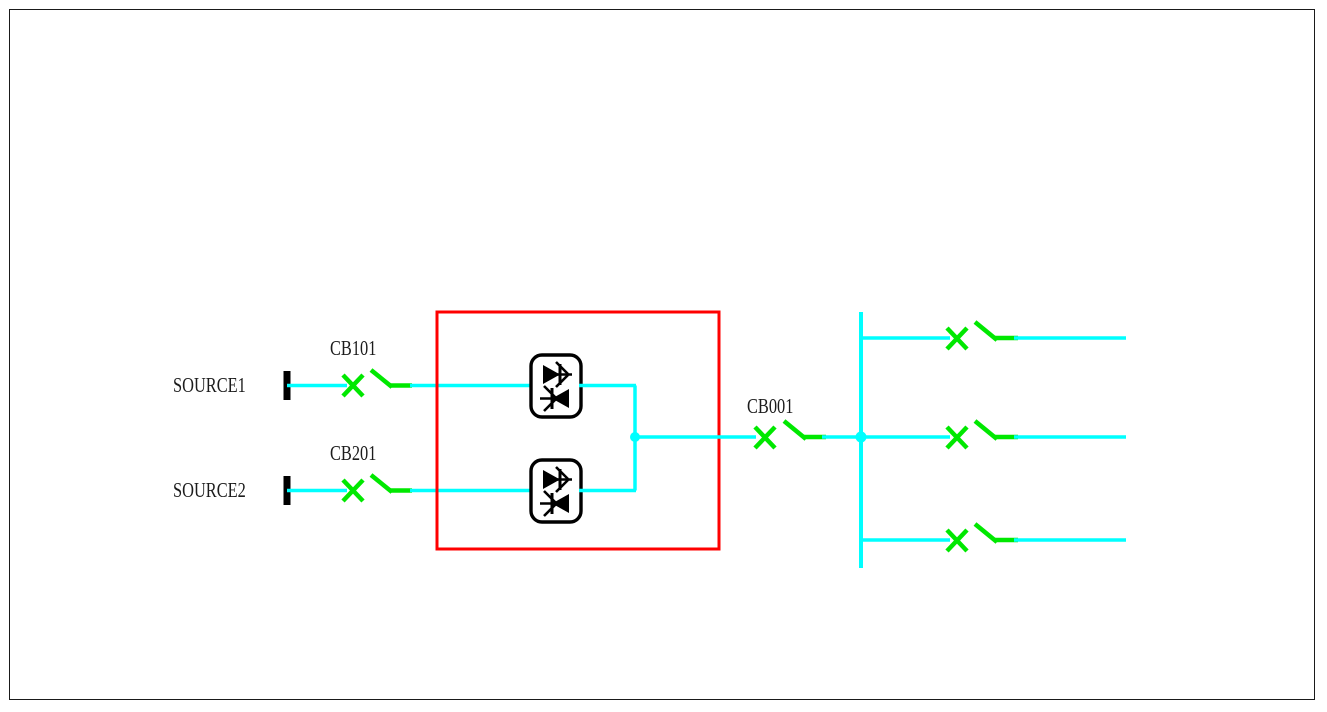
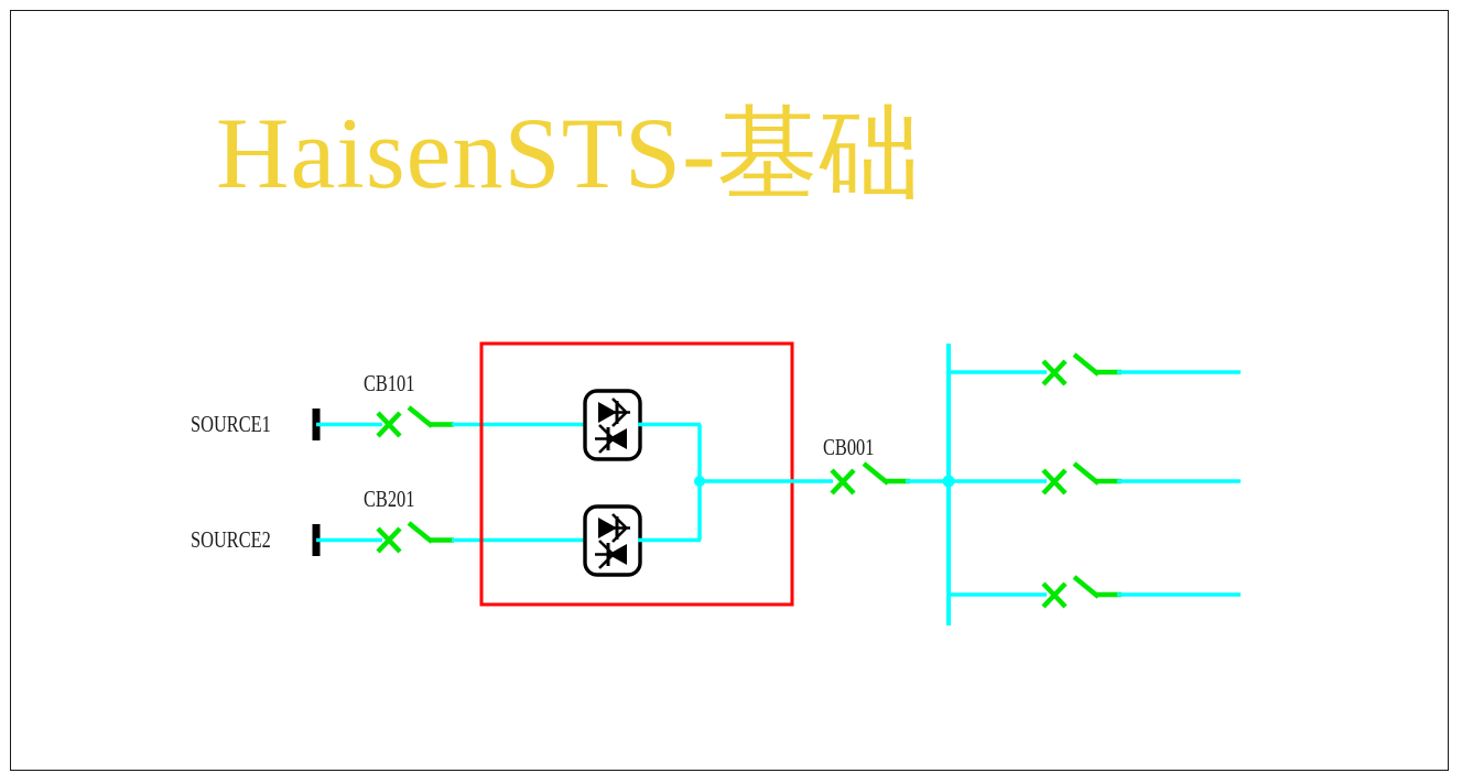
+ HaisenSTS-基础
  SOURCE1
  SOURCE2
  CB101
  CB201
  CB001
